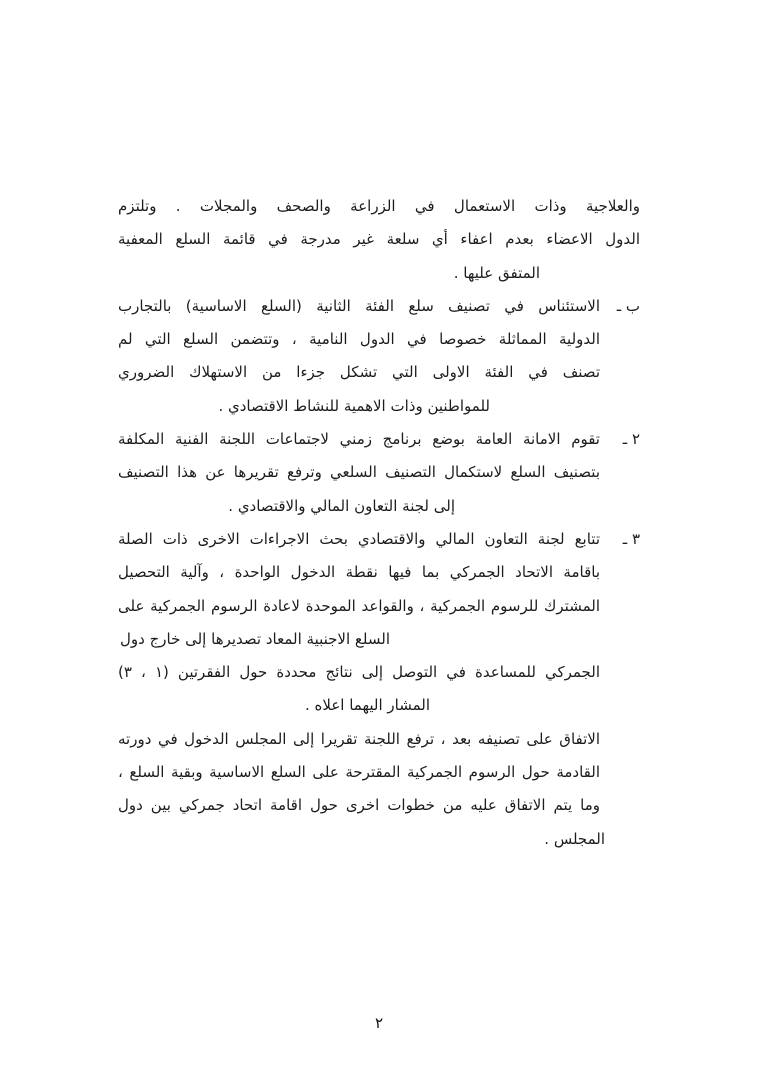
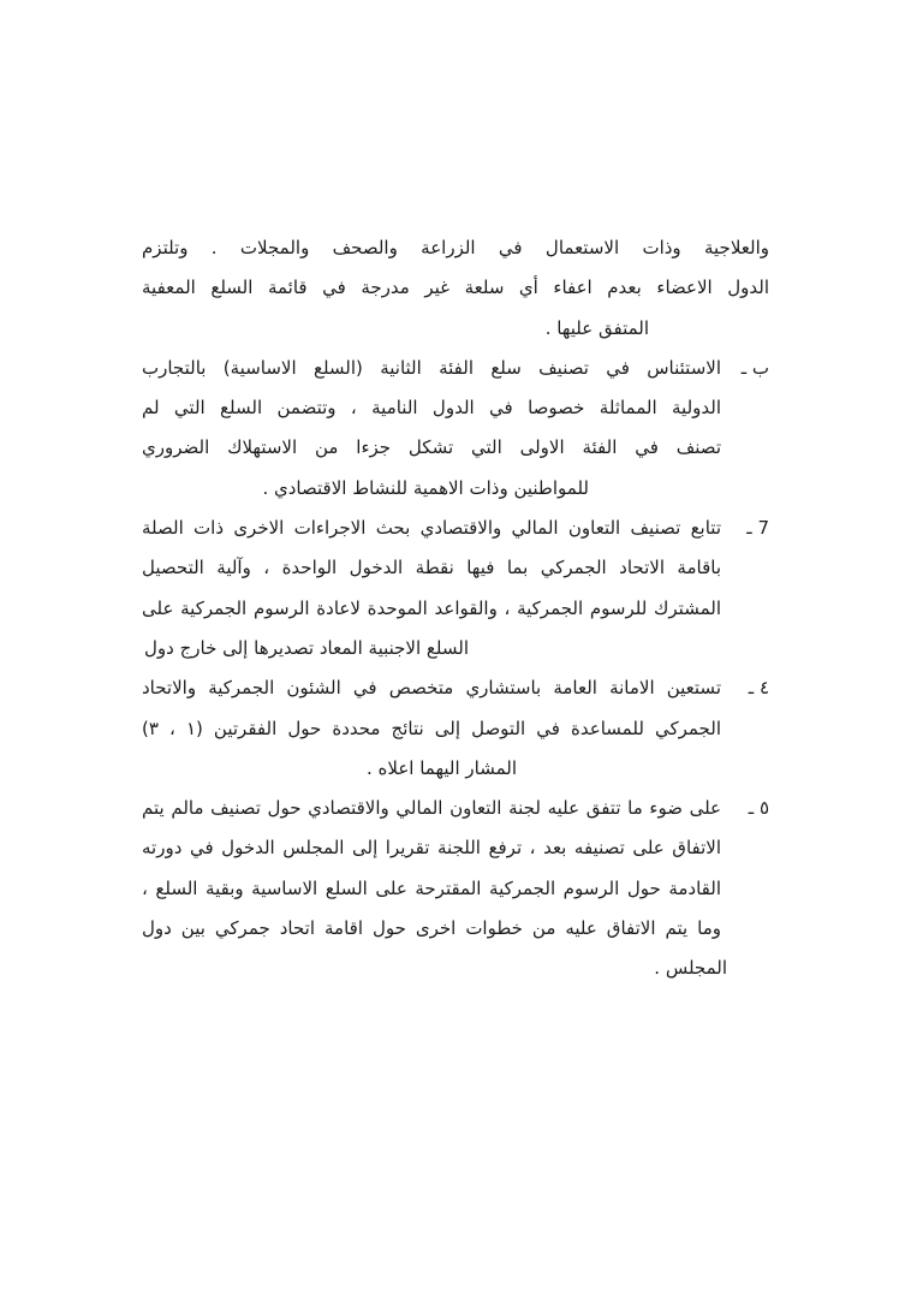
  والعلاجية وذات الاستعمال في الزراعة والصحف والمجلات . وتلتزم
  الدول الاعضاء بعدم اعفاء أي سلعة غير مدرجة في قائمة السلع المعفية
  المتفق عليها .
  ب ـ
  الاستئناس في تصنيف سلع الفئة الثانية (السلع الاساسية) بالتجارب
  الدولية المماثلة خصوصا في الدول النامية ، وتتضمن السلع التي لم
  تصنف في الفئة الاولى التي تشكل جزءا من الاستهلاك الضروري
  للمواطنين وذات الاهمية للنشاط الاقتصادي .
- ٢ ـ
- تقوم الامانة العامة بوضع برنامج زمني لاجتماعات اللجنة الفنية المكلفة
- بتصنيف السلع لاستكمال التصنيف السلعي وترفع تقريرها عن هذا التصنيف
- إلى لجنة التعاون المالي والاقتصادي .
- ٣ ـ
+ 7 ـ
- تتابع لجنة التعاون المالي والاقتصادي بحث الاجراءات الاخرى ذات الصلة
+ تتابع تصنيف التعاون المالي والاقتصادي بحث الاجراءات الاخرى ذات الصلة
  باقامة الاتحاد الجمركي بما فيها نقطة الدخول الواحدة ، وآلية التحصيل
  المشترك للرسوم الجمركية ، والقواعد الموحدة لاعادة الرسوم الجمركية على
  السلع الاجنبية المعاد تصديرها إلى خارج دول
+ ٤ ـ
+ تستعين الامانة العامة باستشاري متخصص في الشئون الجمركية والاتحاد
  الجمركي للمساعدة في التوصل إلى نتائج محددة حول الفقرتين (١ ، ٣)
  المشار اليهما اعلاه .
+ ٥ ـ
+ على ضوء ما تتفق عليه لجنة التعاون المالي والاقتصادي حول تصنيف مالم يتم
  الاتفاق على تصنيفه بعد ، ترفع اللجنة تقريرا إلى المجلس الدخول في دورته
  القادمة حول الرسوم الجمركية المقترحة على السلع الاساسية وبقية السلع ،
  وما يتم الاتفاق عليه من خطوات اخرى حول اقامة اتحاد جمركي بين دول
  المجلس .
- ٢
